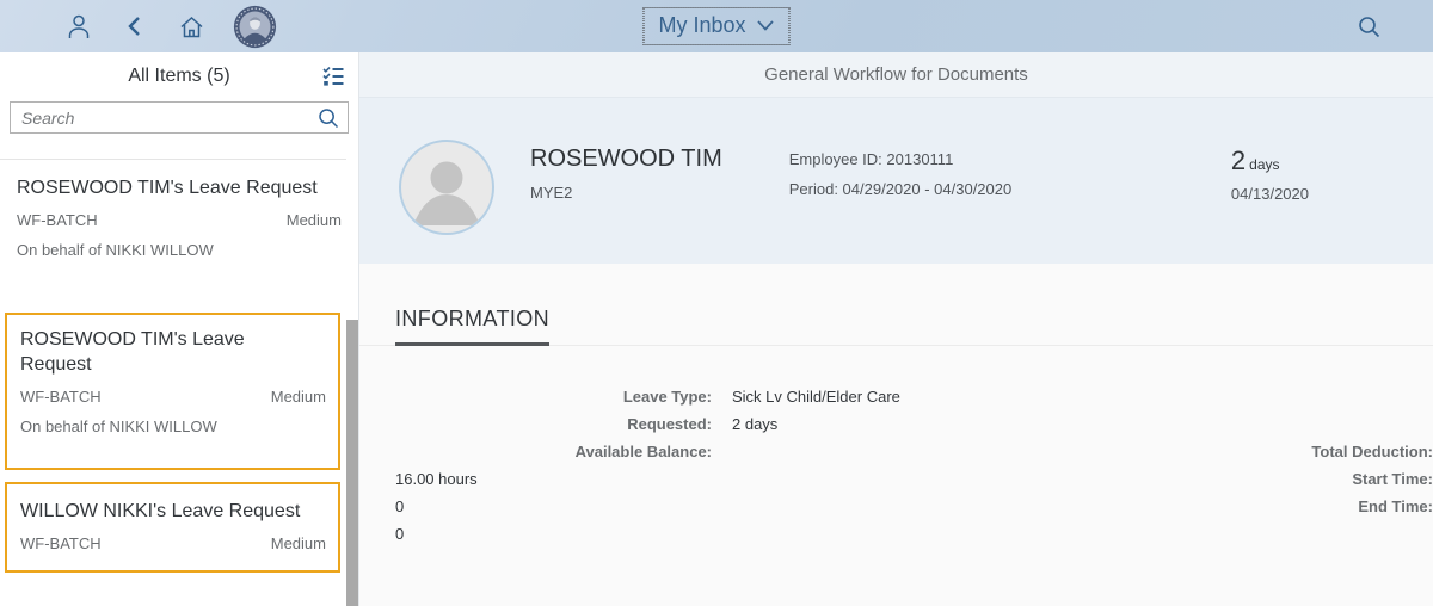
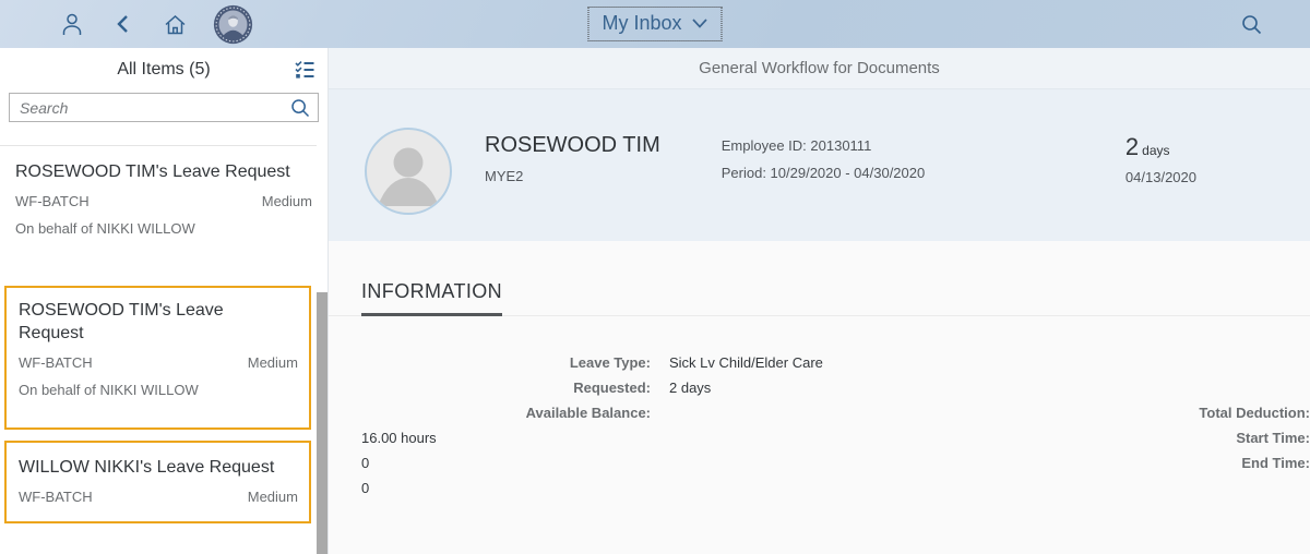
  My Inbox
  All Items (5)
  Search
  ROSEWOOD TIM's Leave Request
  WF-BATCH
  Medium
  On behalf of NIKKI WILLOW
  ROSEWOOD TIM's Leave Request
  WF-BATCH
  Medium
  On behalf of NIKKI WILLOW
  WILLOW NIKKI's Leave Request
  WF-BATCH
  Medium
  General Workflow for Documents
  ROSEWOOD TIM
  MYE2
  Employee ID: 20130111
- Period: 04/29/2020 - 04/30/2020
+ Period: 10/29/2020 - 04/30/2020
  2 days
  04/13/2020
  INFORMATION
  Leave Type:
  Sick Lv Child/Elder Care
  Requested:
  2 days
  Available Balance:
  Total Deduction:
  16.00 hours
  Start Time:
  0
  End Time:
  0
